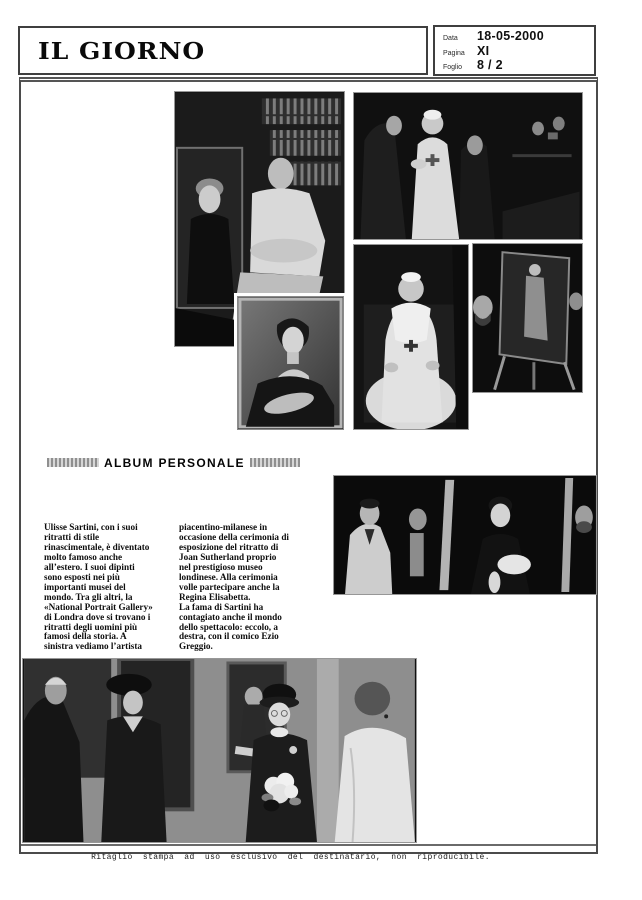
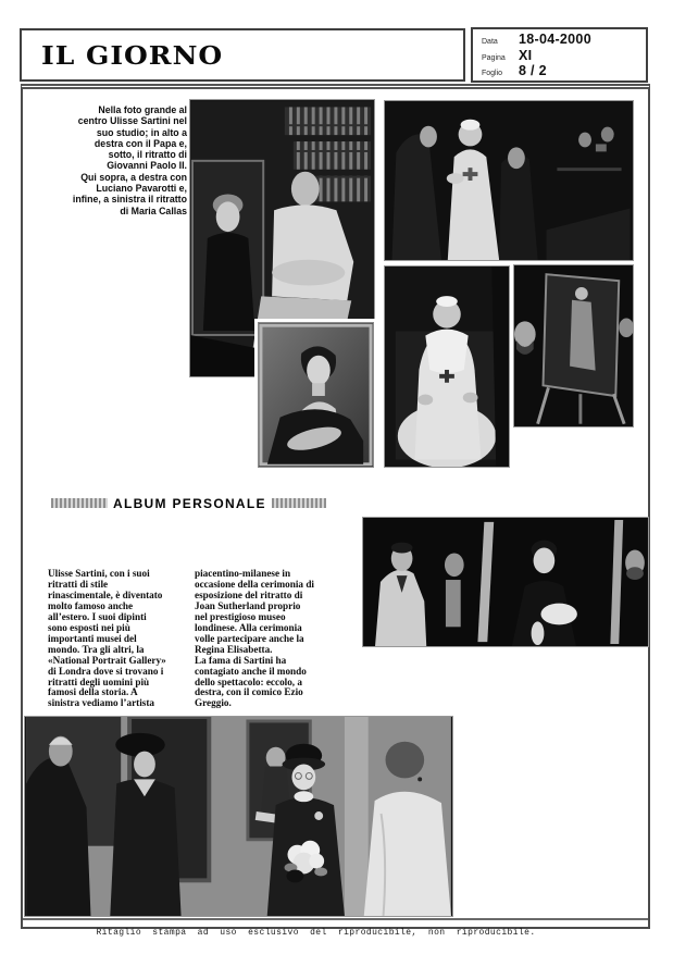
  IL GIORNO
- 18-05-2000
+ 18-04-2000
  XI
  8 / 2
+ Nella foto grande al
+ centro Ulisse Sartini nel
+ suo studio; in alto a
+ destra con il Papa e,
+ sotto, il ritratto di
+ Giovanni Paolo II.
+ Qui sopra, a destra con
+ Luciano Pavarotti e,
+ infine, a sinistra il ritratto
+ di Maria Callas
  ALBUM PERSONALE
  Ulisse Sartini, con i suoi
  ritratti di stile
  rinascimentale, è diventato
  molto famoso anche
  all’estero. I suoi dipinti
  sono esposti nei più
  importanti musei del
  mondo. Tra gli altri, la
  «National Portrait Gallery»
  di Londra dove si trovano i
  ritratti degli uomini più
  famosi della storia. A
  sinistra vediamo l’artista
  piacentino-milanese in
  occasione della cerimonia di
  esposizione del ritratto di
  Joan Sutherland proprio
  nel prestigioso museo
  londinese. Alla cerimonia
  volle partecipare anche la
  Regina Elisabetta.
  La fama di Sartini ha
  contagiato anche il mondo
  dello spettacolo: eccolo, a
  destra, con il comico Ezio
  Greggio.
- Ritaglio stampa ad uso esclusivo del destinatario, non riproducibile.
+ Ritaglio stampa ad uso esclusivo del riproducibile, non riproducibile.
